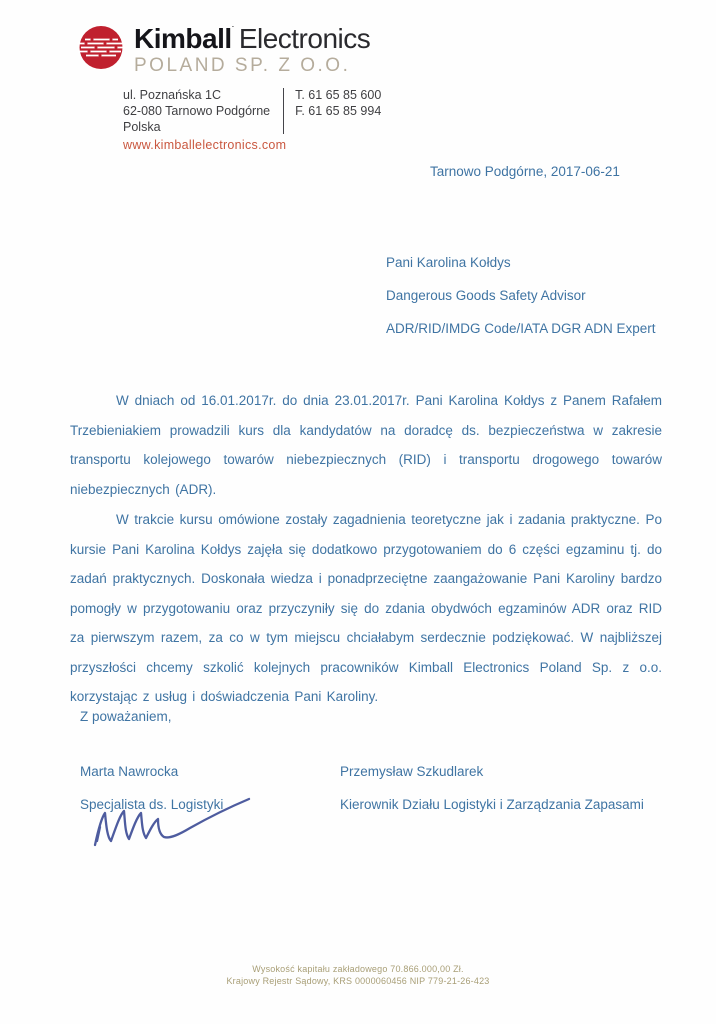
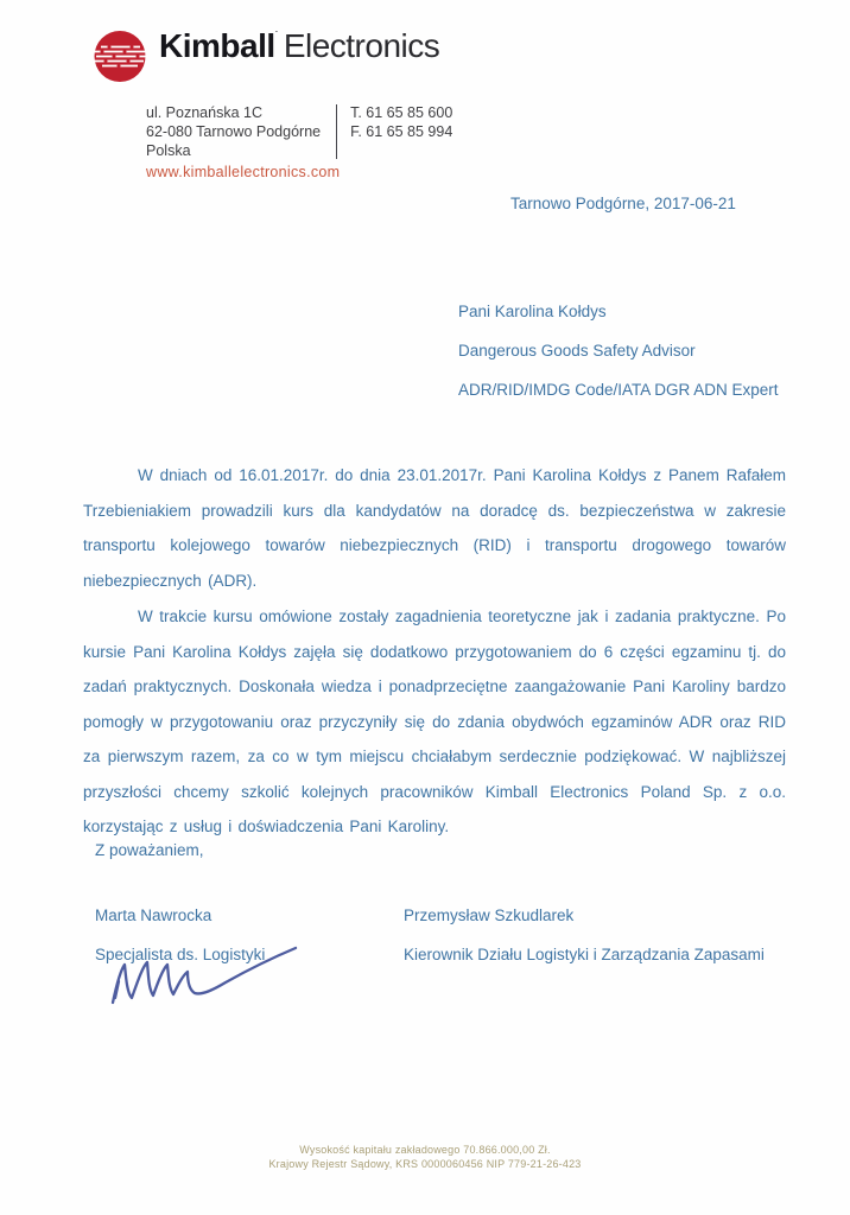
  Kimball˙Electronics
- POLAND SP. Z O.O.
  ul. Poznańska 1C
  62-080 Tarnowo Podgórne
  Polska
  T. 61 65 85 600
  F. 61 65 85 994
  www.kimballelectronics.com
  Tarnowo Podgórne, 2017-06-21
  Pani Karolina Kołdys
  Dangerous Goods Safety Advisor
  ADR/RID/IMDG Code/IATA DGR ADN Expert
  W dniach od 16.01.2017r. do dnia 23.01.2017r. Pani Karolina Kołdys z Panem Rafałem Trzebieniakiem prowadzili kurs dla kandydatów na doradcę ds. bezpieczeństwa w zakresie transportu kolejowego towarów niebezpiecznych (RID) i transportu drogowego towarów niebezpiecznych (ADR).
  W trakcie kursu omówione zostały zagadnienia teoretyczne jak i zadania praktyczne. Po kursie Pani Karolina Kołdys zajęła się dodatkowo przygotowaniem do 6 części egzaminu tj. do zadań praktycznych. Doskonała wiedza i ponadprzeciętne zaangażowanie Pani Karoliny bardzo pomogły w przygotowaniu oraz przyczyniły się do zdania obydwóch egzaminów ADR oraz RID za pierwszym razem, za co w tym miejscu chciałabym serdecznie podziękować. W najbliższej przyszłości chcemy szkolić kolejnych pracowników Kimball Electronics Poland Sp. z o.o. korzystając z usług i doświadczenia Pani Karoliny.
  Z poważaniem,
  Marta Nawrocka
  Specjalista ds. Logistyki
  Przemysław Szkudlarek
  Kierownik Działu Logistyki i Zarządzania Zapasami
  Wysokość kapitału zakładowego 70.866.000,00 Zł.
  Krajowy Rejestr Sądowy, KRS 0000060456 NIP 779-21-26-423
